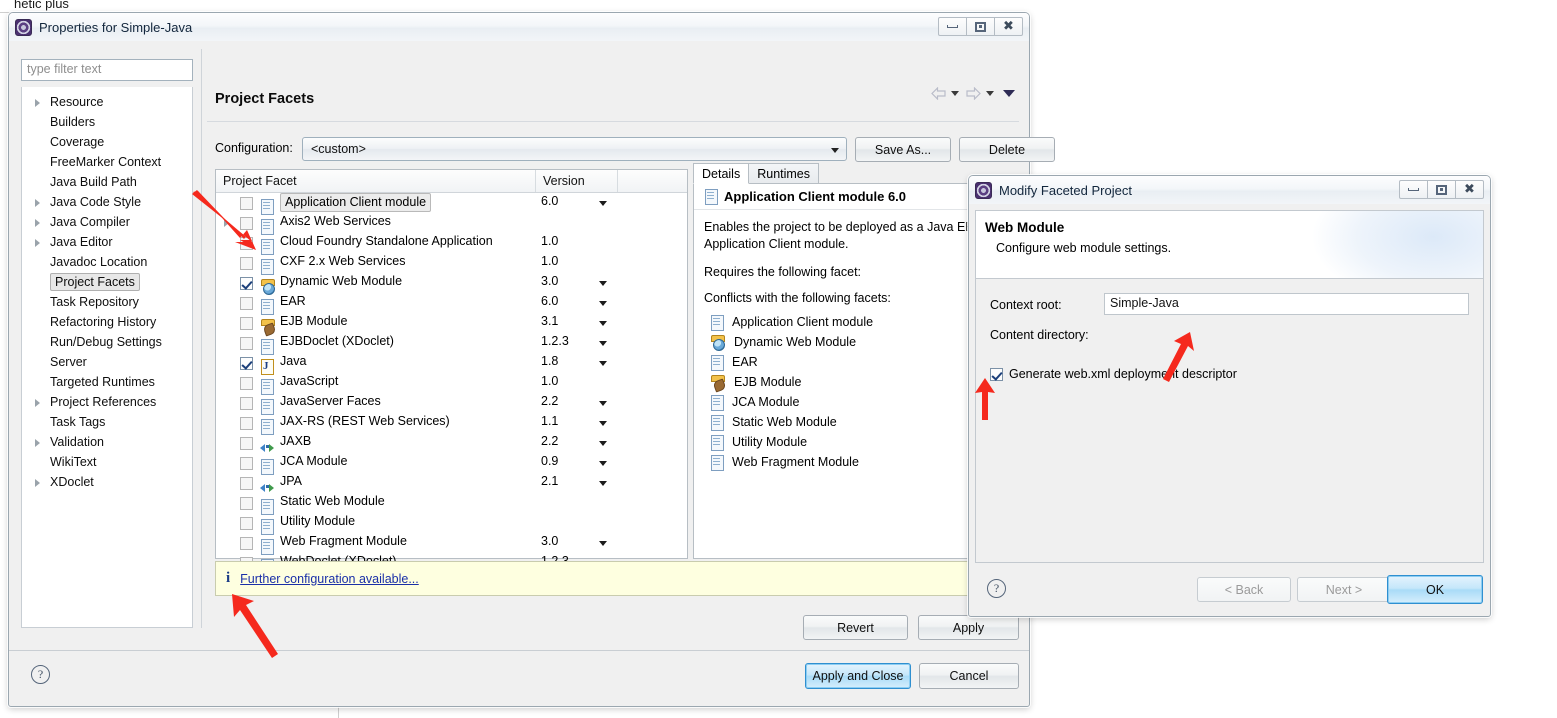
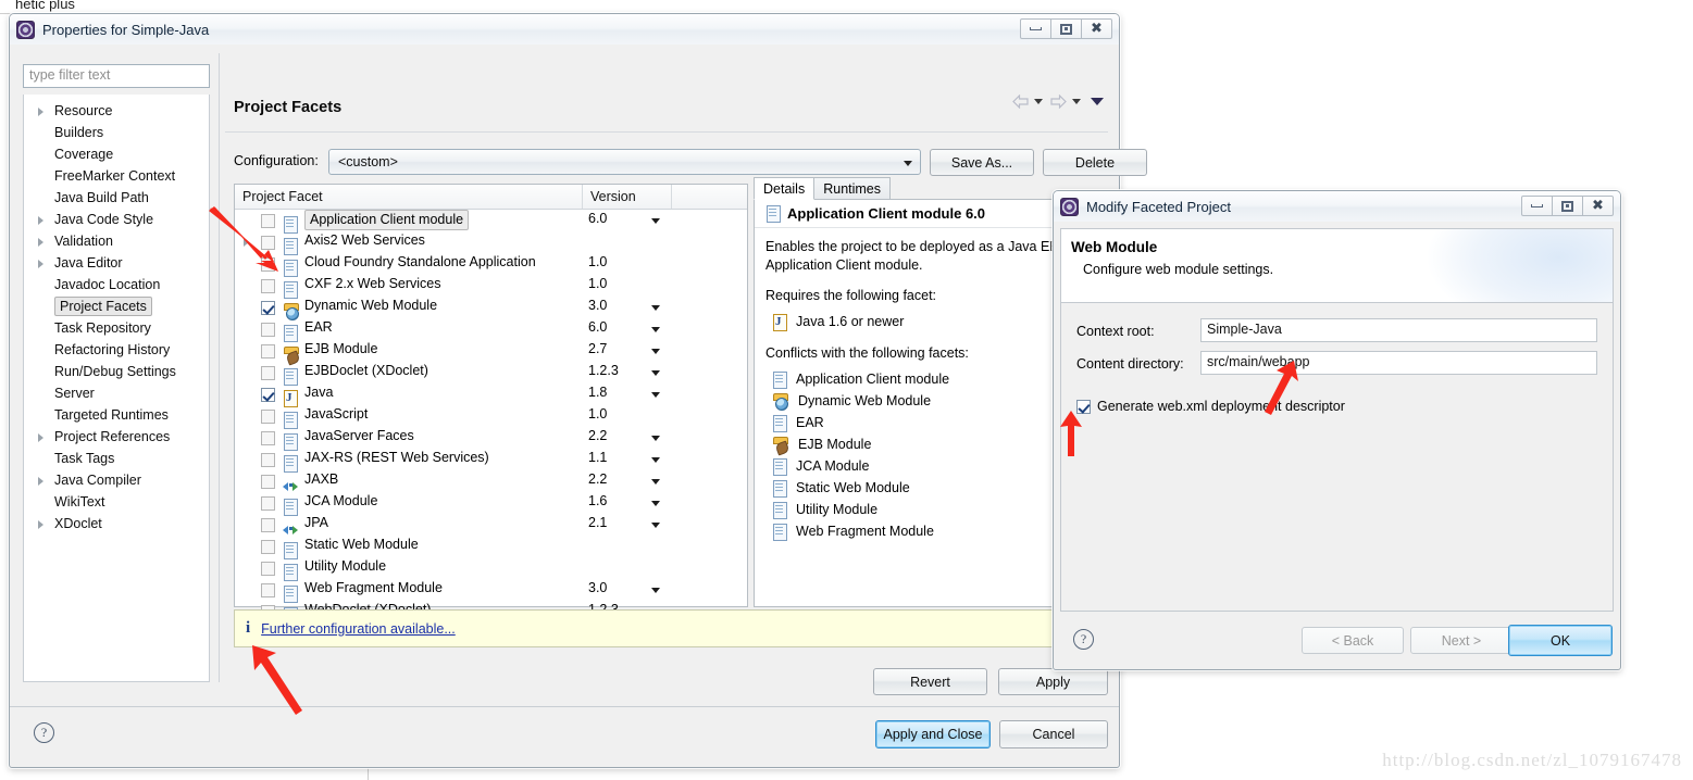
  hetic plus
  Properties for Simple-Java
  ✖
  type filter text
  Resource
  Builders
  Coverage
  FreeMarker Context
  Java Build Path
  Java Code Style
- Java Compiler
+ Validation
  Java Editor
  Javadoc Location
  Project Facets
  Task Repository
  Refactoring History
  Run/Debug Settings
  Server
  Targeted Runtimes
  Project References
  Task Tags
- Validation
+ Java Compiler
  WikiText
  XDoclet
  Project Facets
  Configuration:
  <custom>
  Save As...
  Delete
  Project Facet
  Version
  Application Client module
  6.0
  Axis2 Web Services
  Cloud Foundry Standalone Application
  1.0
  CXF 2.x Web Services
  1.0
  Dynamic Web Module
  3.0
  EAR
  6.0
  EJB Module
- 3.1
+ 2.7
  EJBDoclet (XDoclet)
  1.2.3
  Java
  1.8
  JavaScript
  1.0
  JavaServer Faces
  2.2
  JAX-RS (REST Web Services)
  1.1
  JAXB
  2.2
  JCA Module
- 0.9
+ 1.6
  JPA
  2.1
  Static Web Module
  Utility Module
  Web Fragment Module
  3.0
  Details
  Runtimes
  Application Client module 6.0
  Enables the project to be deployed as a Java E Application Client module.
  Requires the following facet:
+ Java 1.6 or newer
  Conflicts with the following facets:
  Application Client module
  Dynamic Web Module
  EAR
  EJB Module
  JCA Module
  Static Web Module
  Utility Module
  Web Fragment Module
  i
  Further configuration available...
  Revert
  Apply
  ?
  Apply and Close
  Cancel
  Modify Faceted Project
  ✖
  Web Module
  Configure web module settings.
  Context root:
  Simple-Java
  Content directory:
+ src/main/webapp
  Generate web.xml deploymet descriptor
  ?
  < Back
  Next >
  OK
+ http://blog.csdn.net/zl_1079167478
